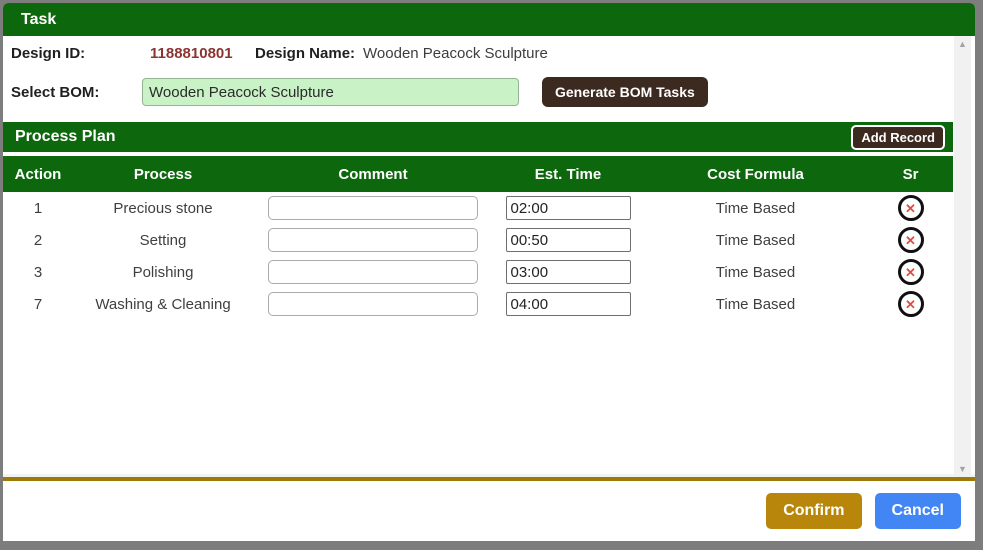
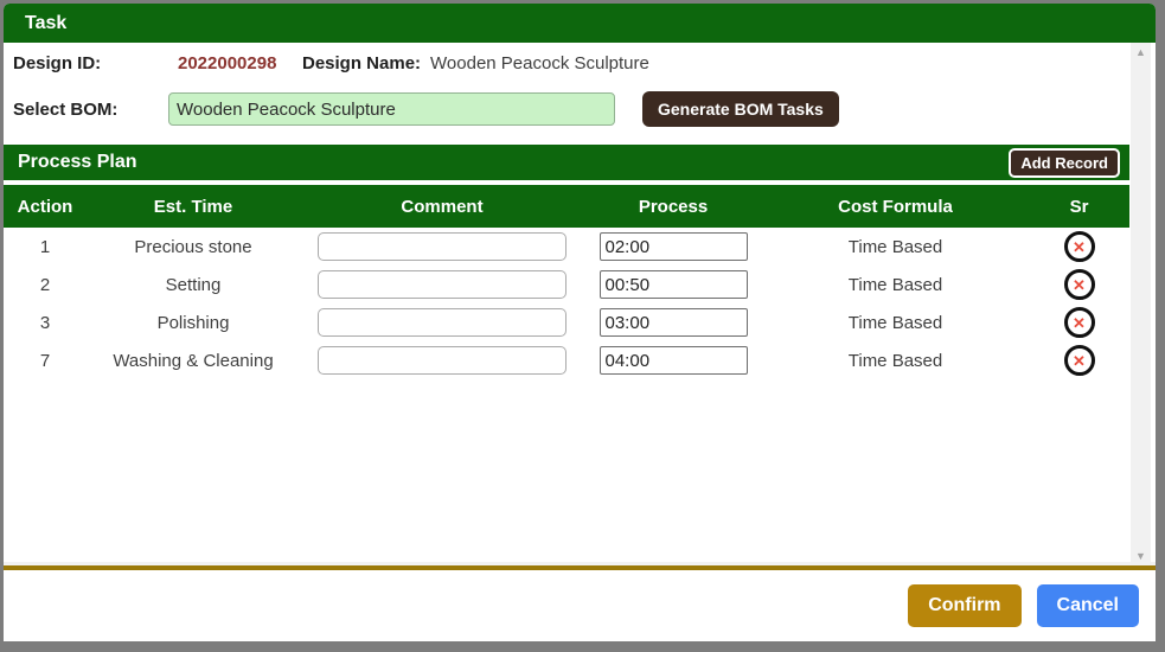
  Task
  Design ID:
- 1188810801
+ 2022000298
  Design Name:
  Wooden Peacock Sculpture
  Select BOM:
  Wooden Peacock Sculpture
  Generate BOM Tasks
  Process Plan
  Add Record
  Action
- Process
+ Est. Time
  Comment
- Est. Time
+ Process
  Cost Formula
  Sr
  1
  Precious stone
  02:00
  Time Based
  ✕
  2
  Setting
  00:50
  Time Based
  ✕
  3
  Polishing
  03:00
  Time Based
  ✕
  7
  Washing & Cleaning
  04:00
  Time Based
  ✕
  ▲
  ▼
  Confirm
  Cancel
